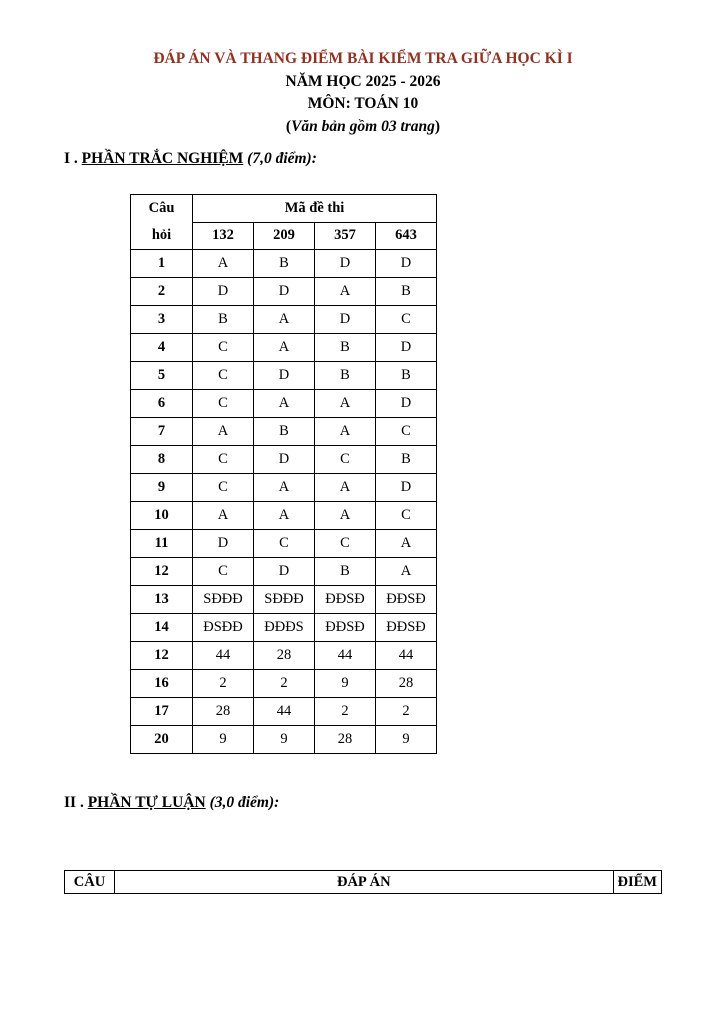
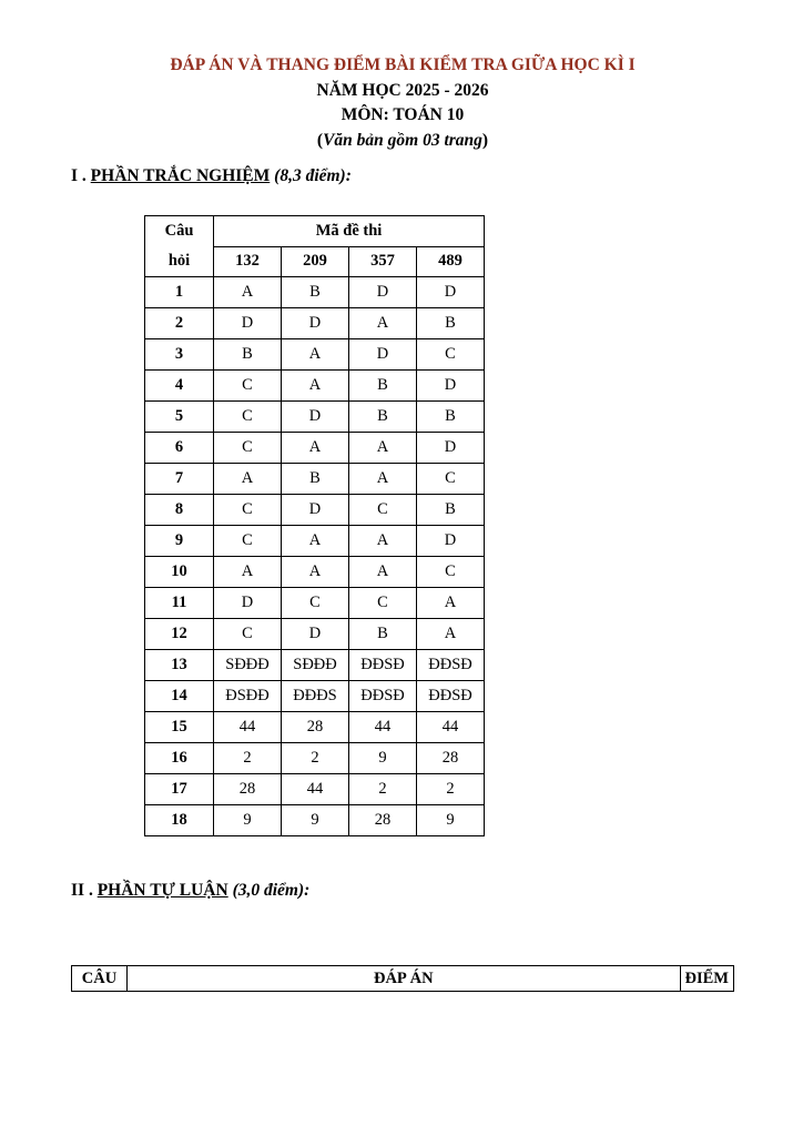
  ĐÁP ÁN VÀ THANG ĐIỂM BÀI KIỂM TRA GIỮA HỌC KÌ I
  NĂM HỌC 2025 - 2026
  MÔN: TOÁN 10
  (Văn bản gồm 03 trang)
- I . PHẦN TRẮC NGHIỆM (7,0 điểm):
+ I . PHẦN TRẮC NGHIỆM (8,3 điểm):
  Câu hỏi	Mã đề thi
- 132	209	357	643
+ 132	209	357	489
  1	A	B	D	D
  2	D	D	A	B
  3	B	A	D	C
  4	C	A	B	D
  5	C	D	B	B
  6	C	A	A	D
  7	A	B	A	C
  8	C	D	C	B
  9	C	A	A	D
  10	A	A	A	C
  11	D	C	C	A
  12	C	D	B	A
  13	SĐĐĐ	SĐĐĐ	ĐĐSĐ	ĐĐSĐ
  14	ĐSĐĐ	ĐĐĐS	ĐĐSĐ	ĐĐSĐ
- 12	44	28	44	44
+ 15	44	28	44	44
  16	2	2	9	28
  17	28	44	2	2
- 20	9	9	28	9
+ 18	9	9	28	9
  II . PHẦN TỰ LUẬN (3,0 điểm):
  CÂU	ĐÁP ÁN	ĐIỂM
